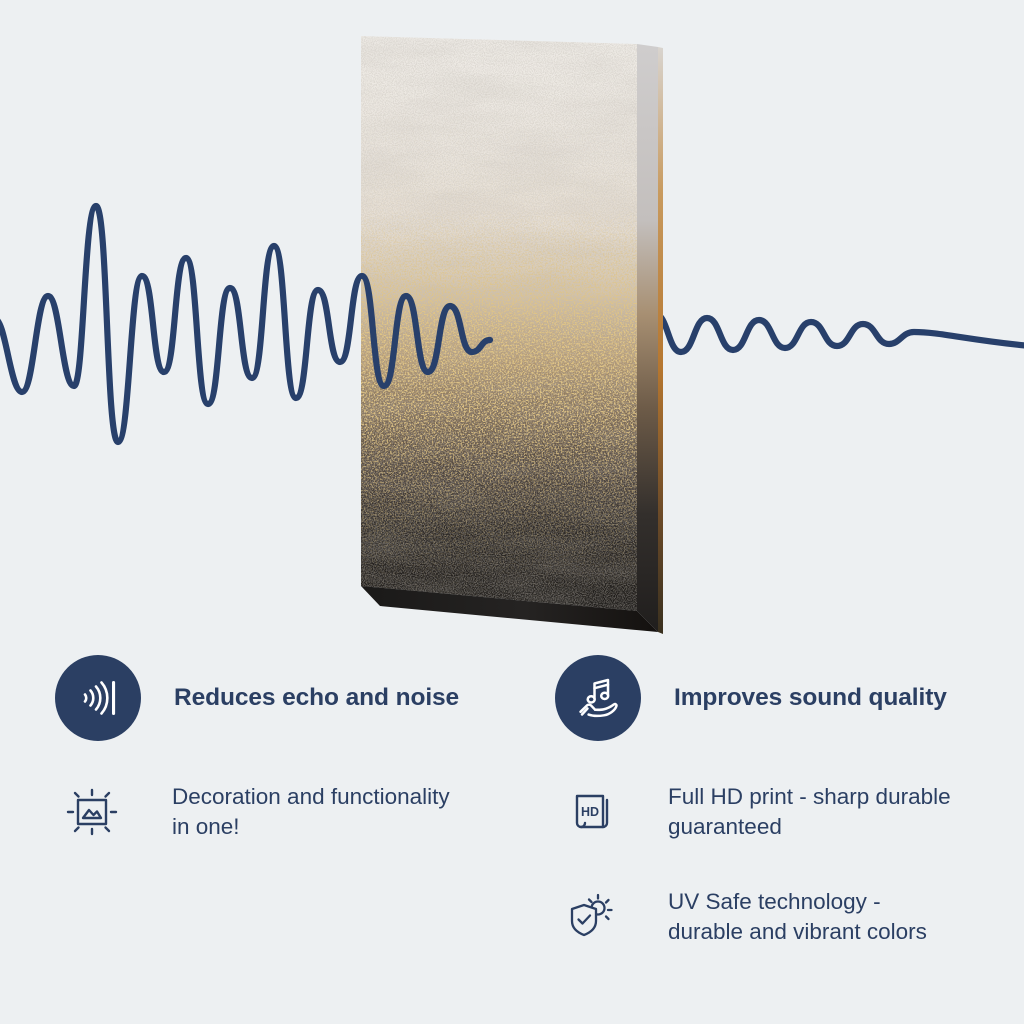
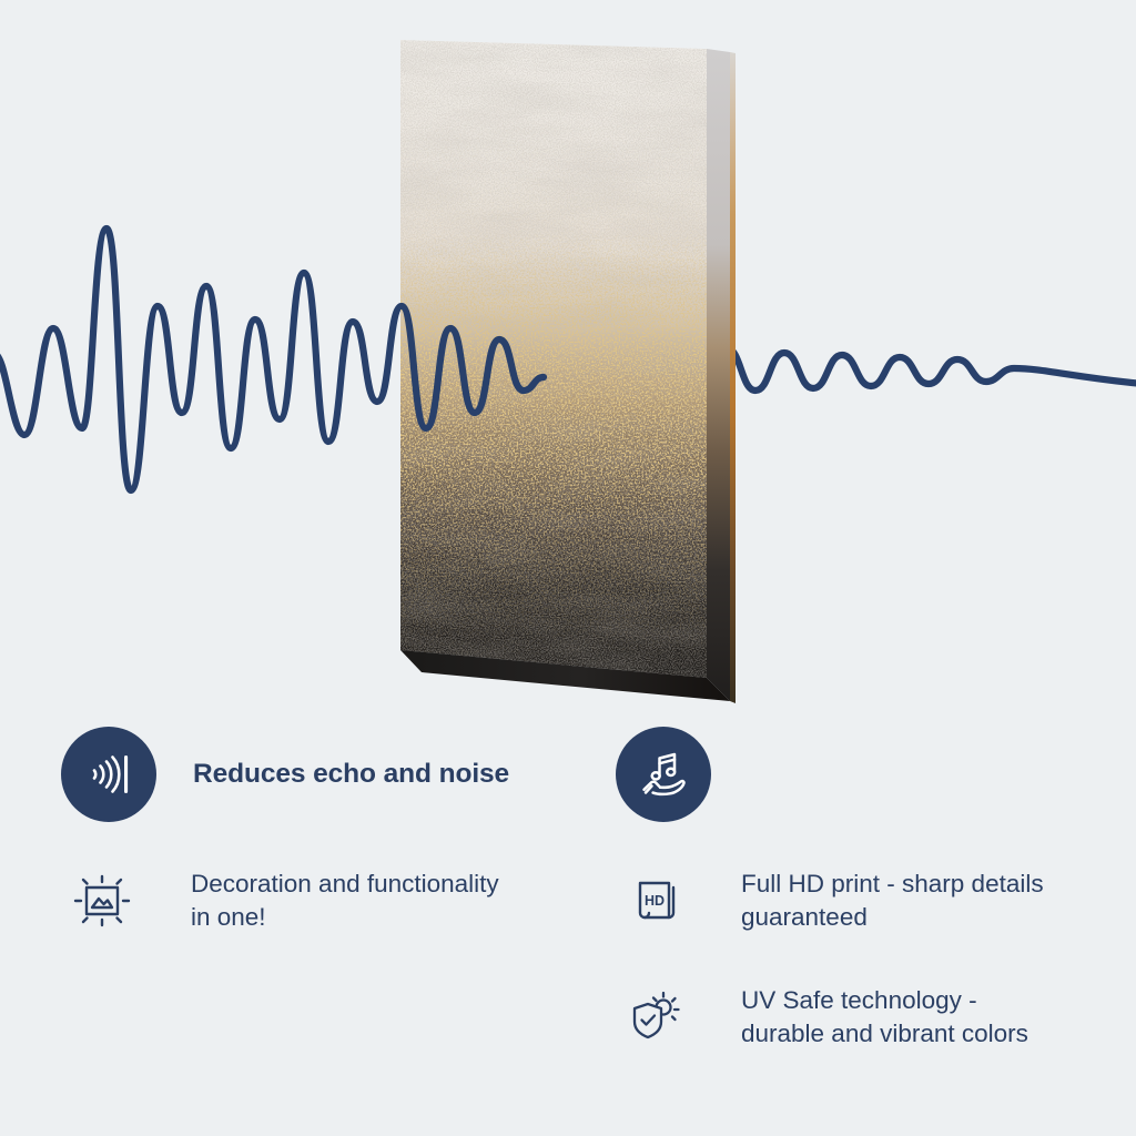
  Reduces echo and noise
- Improves sound quality
  Decoration and functionality
  in one!
  HD
- Full HD print - sharp durable
+ Full HD print - sharp details
  guaranteed
  UV Safe technology -
  durable and vibrant colors
